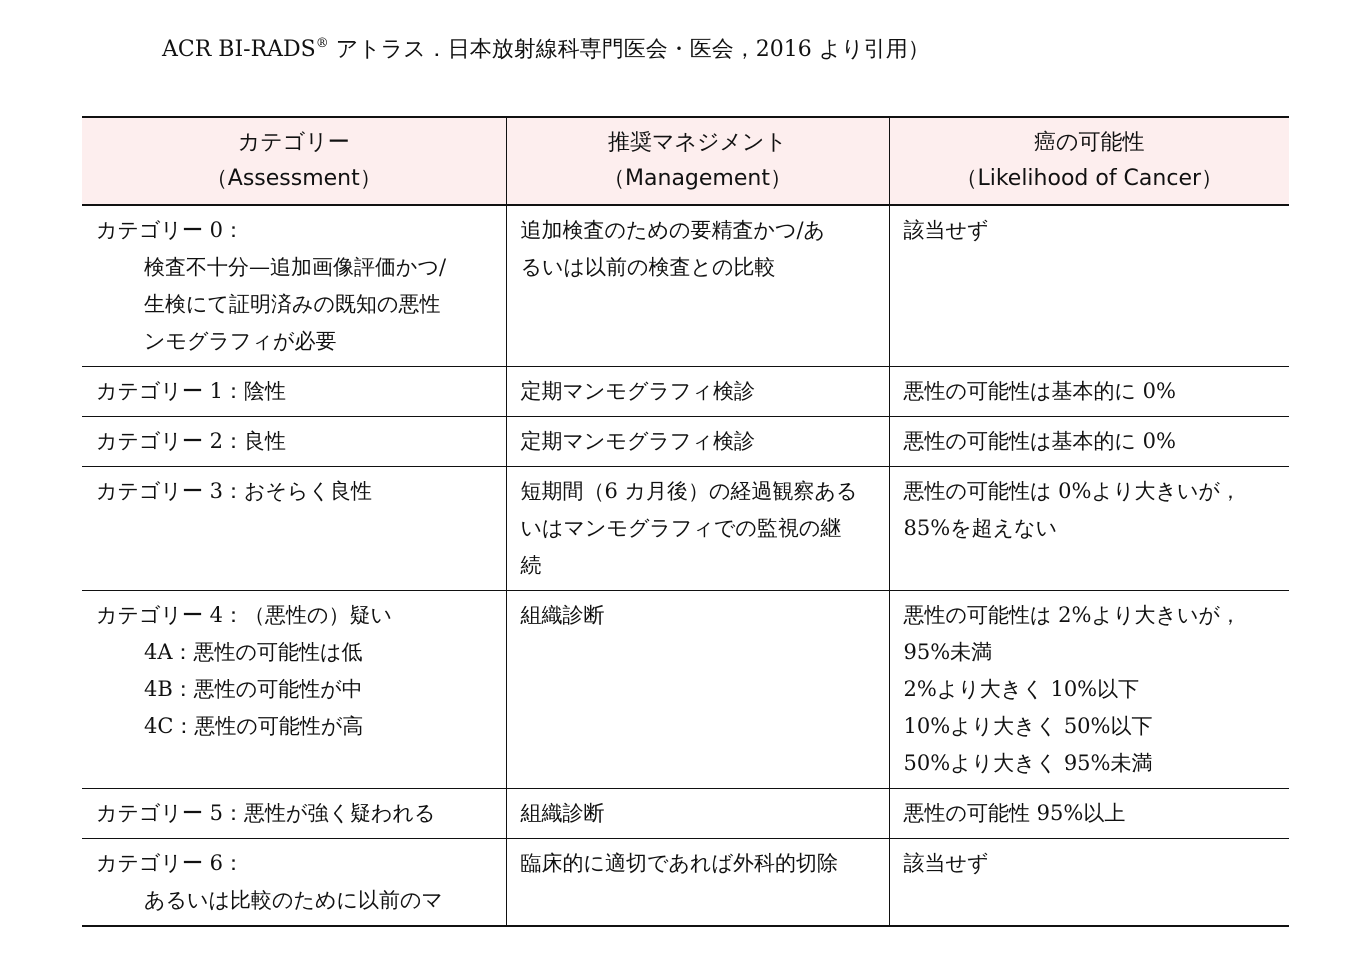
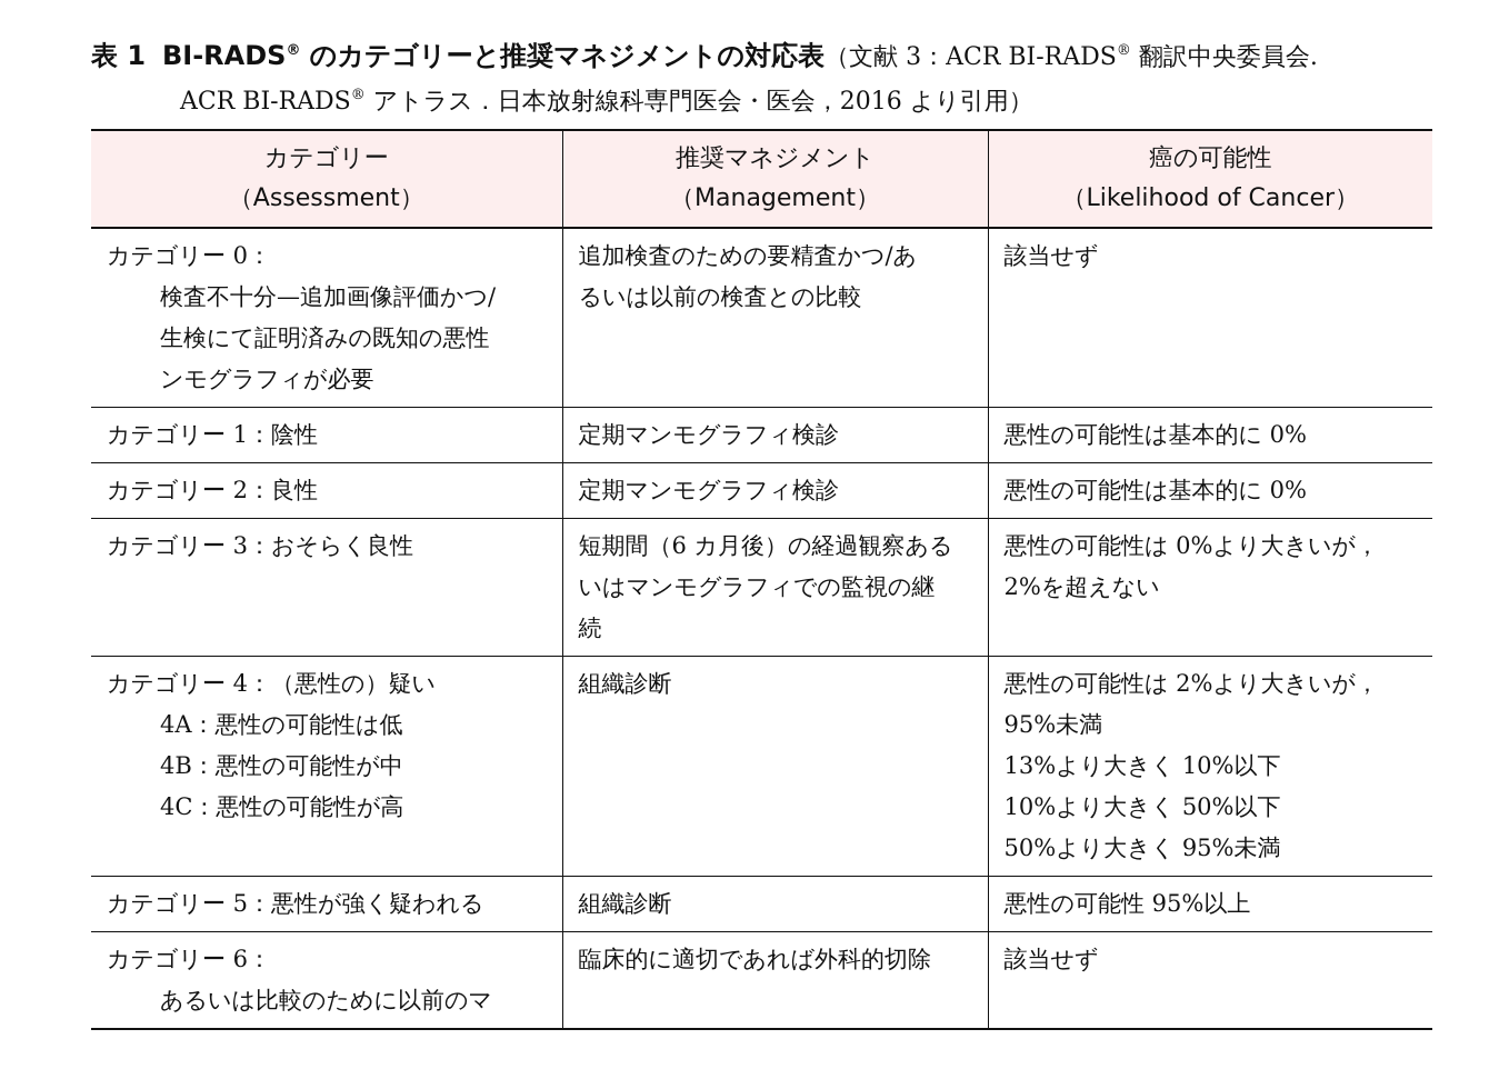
+ 表 1 BI-RADS® のカテゴリーと推奨マネジメントの対応表（文献 3：ACR BI-RADS® 翻訳中央委員会.
  ACR BI-RADS® アトラス．日本放射線科専門医会・医会，2016 より引用）
  カテゴリー （Assessment）	推奨マネジメント （Management）	癌の可能性 （Likelihood of Cancer）
  カテゴリー 0： 検査不十分—追加画像評価かつ/ 生検にて証明済みの既知の悪性 ンモグラフィが必要	追加検査のための要精査かつ/あ るいは以前の検査との比較	該当せず
  カテゴリー 1：陰性	定期マンモグラフィ検診	悪性の可能性は基本的に 0%
  カテゴリー 2：良性	定期マンモグラフィ検診	悪性の可能性は基本的に 0%
- カテゴリー 3：おそらく良性	短期間（6 カ月後）の経過観察ある いはマンモグラフィでの監視の継 続	悪性の可能性は 0%より大きいが， 85%を超えない
+ カテゴリー 3：おそらく良性	短期間（6 カ月後）の経過観察ある いはマンモグラフィでの監視の継 続	悪性の可能性は 0%より大きいが， 2%を超えない
- カテゴリー 4：（悪性の）疑い 4A：悪性の可能性は低 4B：悪性の可能性が中 4C：悪性の可能性が高	組織診断	悪性の可能性は 2%より大きいが， 95%未満 2%より大きく 10%以下 10%より大きく 50%以下 50%より大きく 95%未満
+ カテゴリー 4：（悪性の）疑い 4A：悪性の可能性は低 4B：悪性の可能性が中 4C：悪性の可能性が高	組織診断	悪性の可能性は 2%より大きいが， 95%未満 13%より大きく 10%以下 10%より大きく 50%以下 50%より大きく 95%未満
  カテゴリー 5：悪性が強く疑われる	組織診断	悪性の可能性 95%以上
  カテゴリー 6： あるいは比較のために以前のマ	臨床的に適切であれば外科的切除	該当せず
